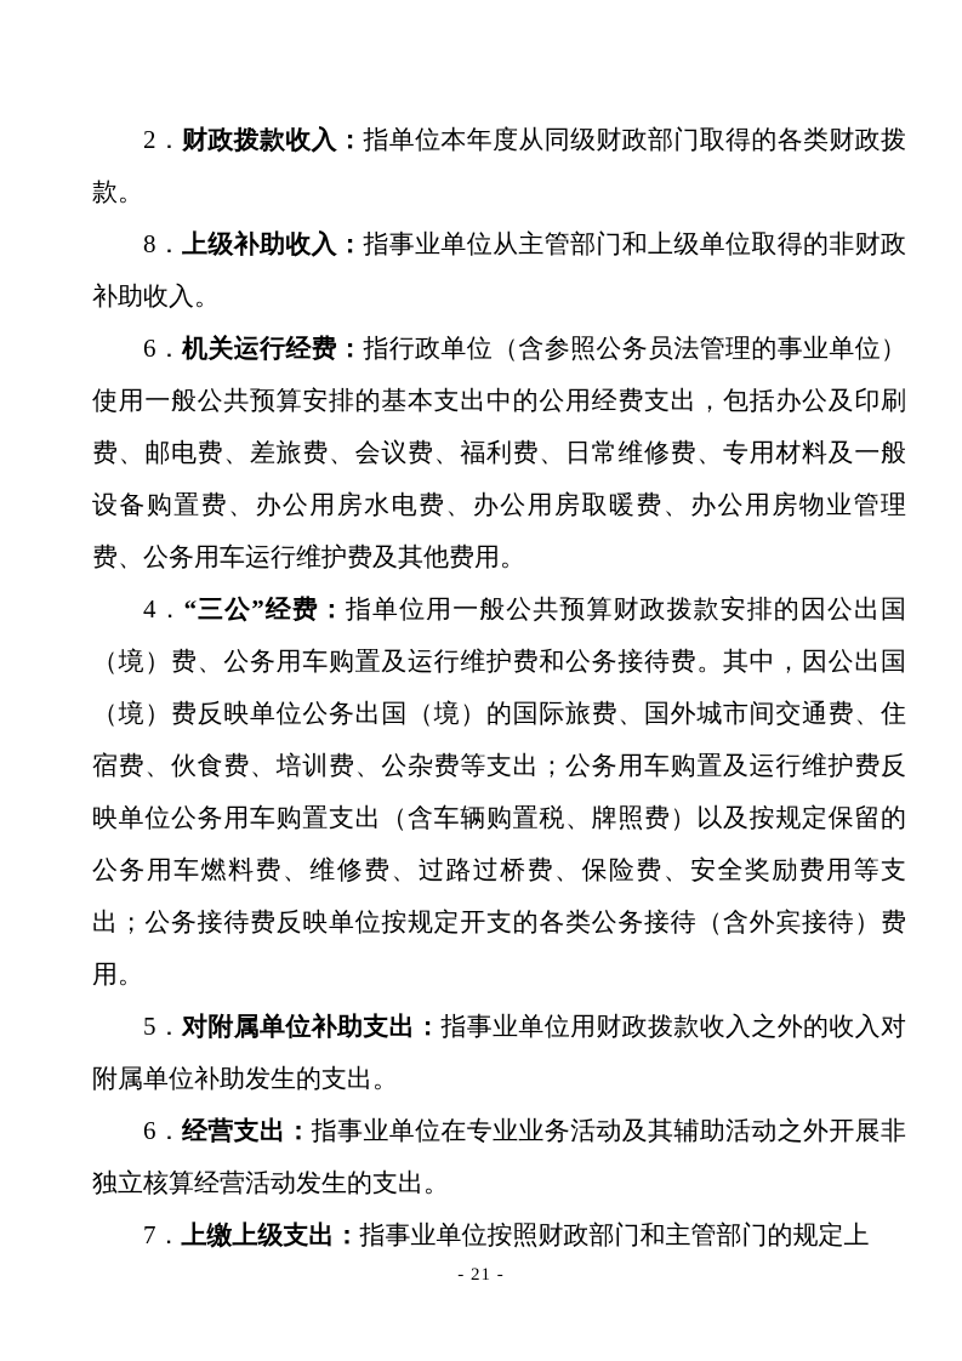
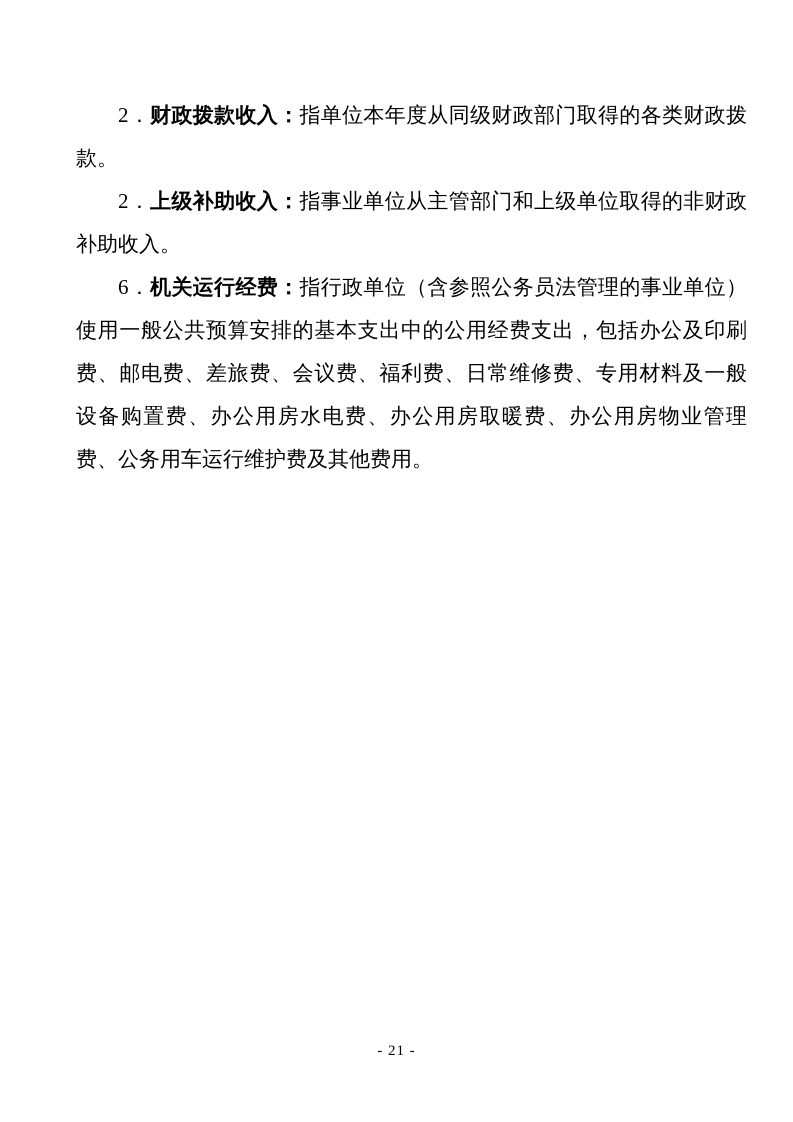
  2．财政拨款收入：指单位本年度从同级财政部门取得的各类财政拨款。
- 8．上级补助收入：指事业单位从主管部门和上级单位取得的非财政补助收入。
+ 2．上级补助收入：指事业单位从主管部门和上级单位取得的非财政补助收入。
  6．机关运行经费：指行政单位（含参照公务员法管理的事业单位）使用一般公共预算安排的基本支出中的公用经费支出，包括办公及印刷费、邮电费、差旅费、会议费、福利费、日常维修费、专用材料及一般设备购置费、办公用房水电费、办公用房取暖费、办公用房物业管理费、公务用车运行维护费及其他费用。
- 4．“三公”经费：指单位用一般公共预算财政拨款安排的因公出国（境）费、公务用车购置及运行维护费和公务接待费。其中，因公出国（境）费反映单位公务出国（境）的国际旅费、国外城市间交通费、住宿费、伙食费、培训费、公杂费等支出；公务用车购置及运行维护费反映单位公务用车购置支出（含车辆购置税、牌照费）以及按规定保留的公务用车燃料费、维修费、过路过桥费、保险费、安全奖励费用等支出；公务接待费反映单位按规定开支的各类公务接待（含外宾接待）费用。
- 5．对附属单位补助支出：指事业单位用财政拨款收入之外的收入对附属单位补助发生的支出。
- 6．经营支出：指事业单位在专业业务活动及其辅助活动之外开展非独立核算经营活动发生的支出。
- 7．上缴上级支出：指事业单位按照财政部门和主管部门的规定上
  - 21 -
